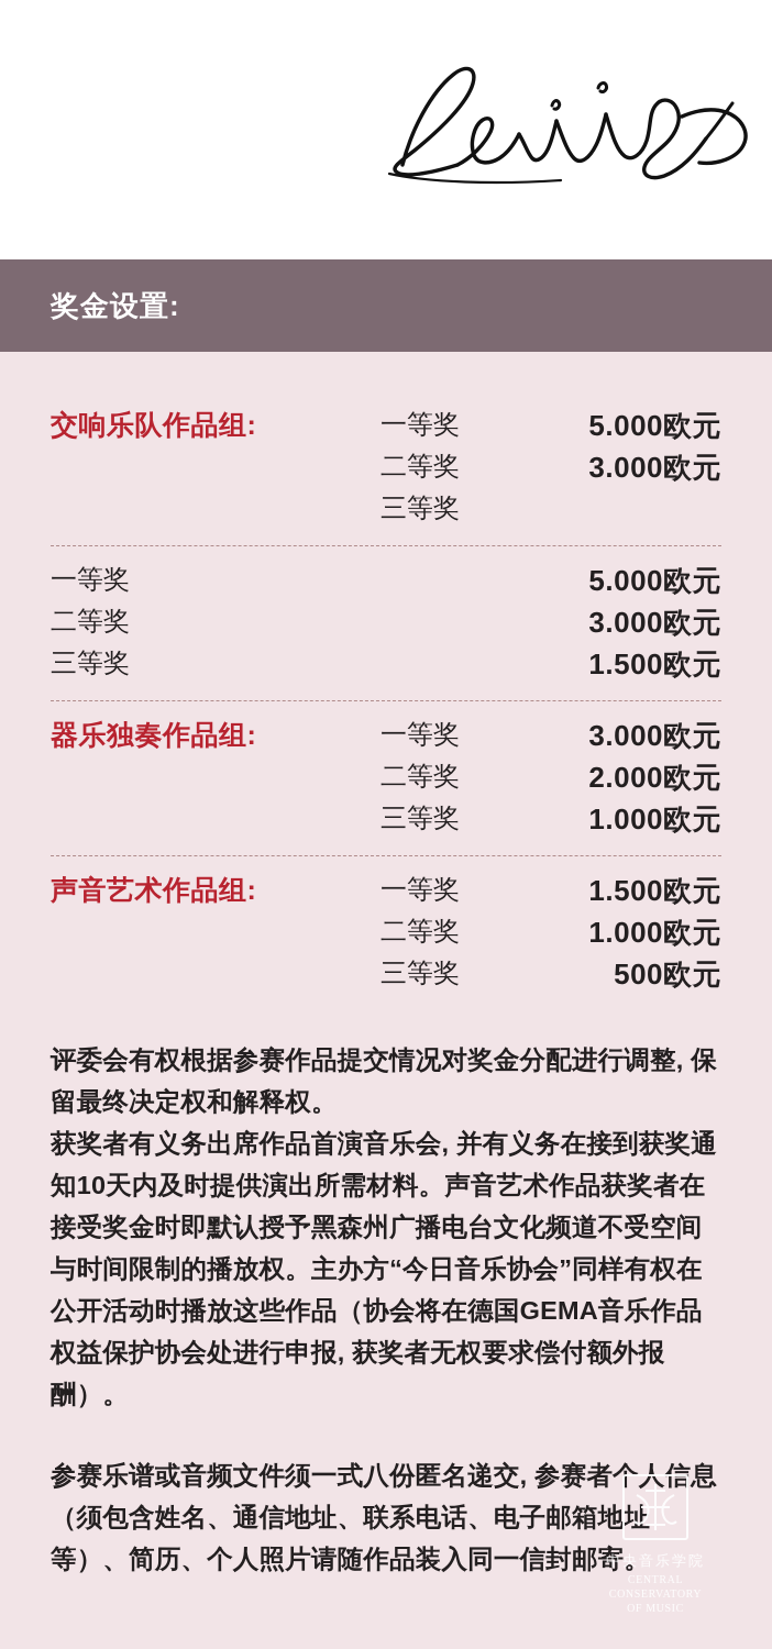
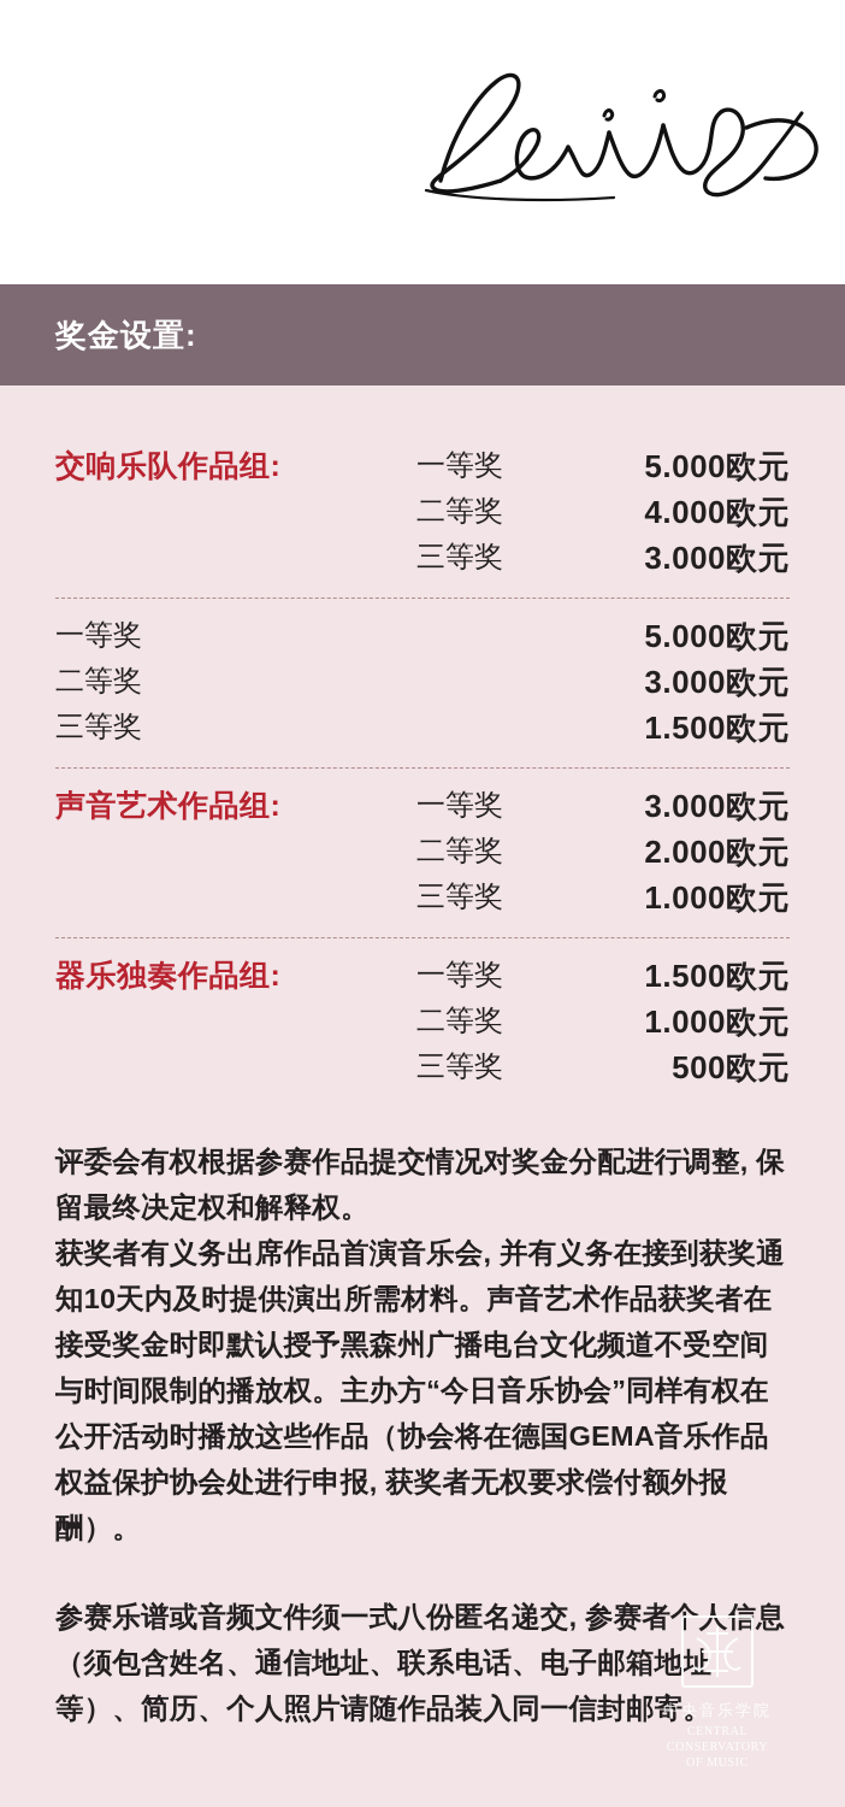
  奖金设置:
  交响乐队作品组:
  一等奖
  二等奖
  三等奖
  5.000欧元
+ 4.000欧元
  3.000欧元
  一等奖
  二等奖
  三等奖
  5.000欧元
  3.000欧元
  1.500欧元
- 器乐独奏作品组:
+ 声音艺术作品组:
  一等奖
  二等奖
  三等奖
  3.000欧元
  2.000欧元
  1.000欧元
- 声音艺术作品组:
+ 器乐独奏作品组:
  一等奖
  二等奖
  三等奖
  1.500欧元
  1.000欧元
  500欧元
  评委会有权根据参赛作品提交情况对奖金分配进行调整, 保留最终决定权和解释权。
  获奖者有义务出席作品首演音乐会, 并有义务在接到获奖通知10天内及时提供演出所需材料。声音艺术作品获奖者在接受奖金时即默认授予黑森州广播电台文化频道不受空间与时间限制的播放权。主办方“今日音乐协会”同样有权在公开活动时播放这些作品（协会将在德国GEMA音乐作品权益保护协会处进行申报, 获奖者无权要求偿付额外报酬）。
  参赛乐谱或音频文件须一式八份匿名递交, 参赛者息（须包含姓名、通信地址、联系电话、电子邮箱地址等）、简历、个人照片请随作品装入同一信封邮寄。
  中央音乐学院
  CENTRAL CONSERVATORY
  OF MUSIC
